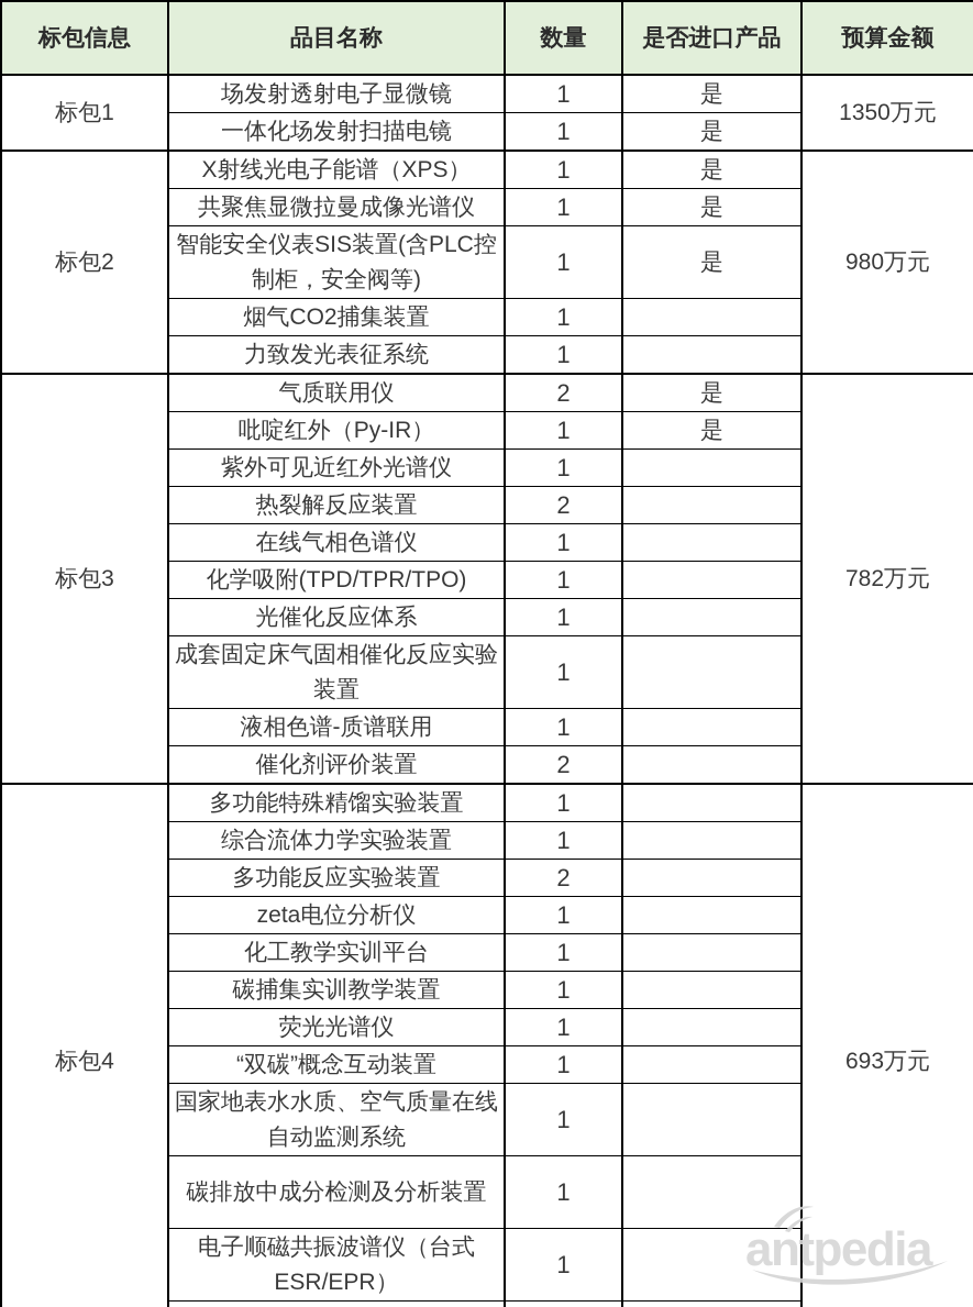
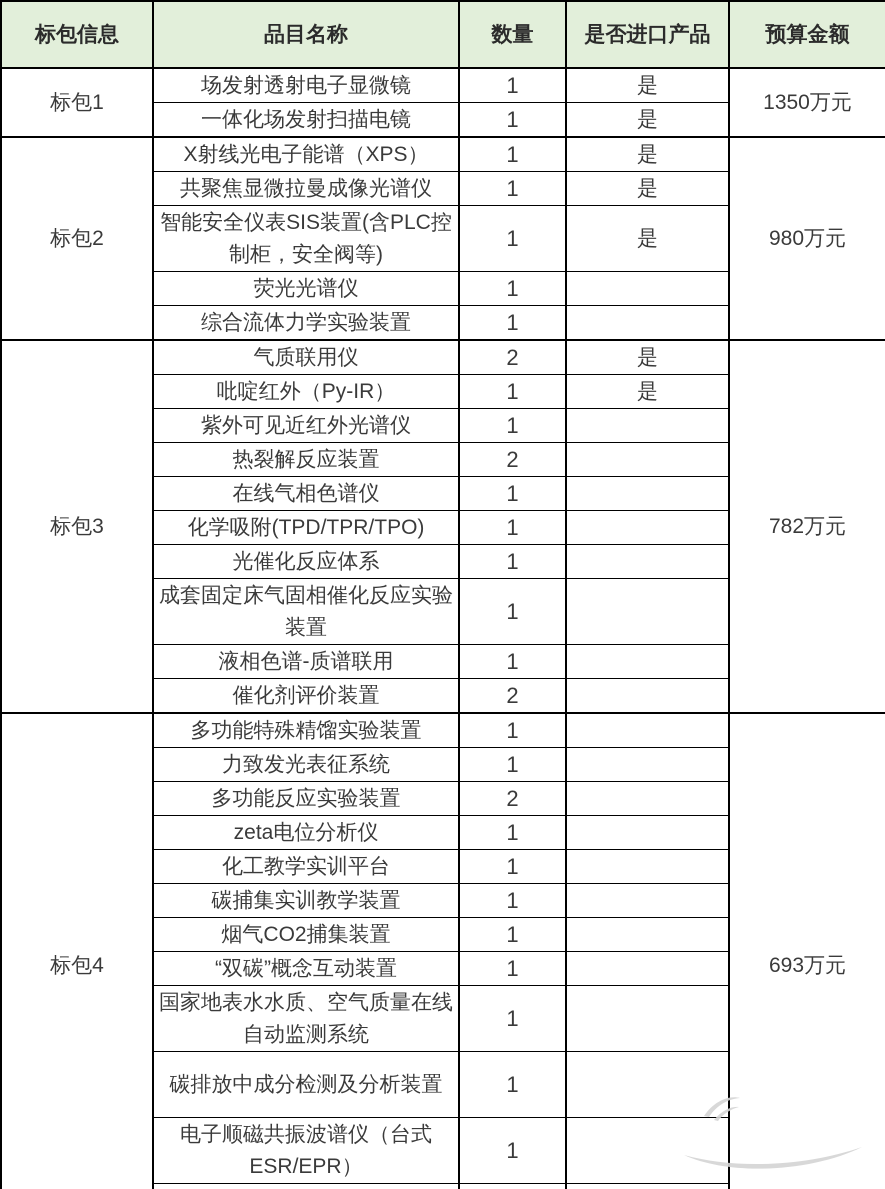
  标包信息	品目名称	数量	是否进口产品	预算金额
  标包1	场发射透射电子显微镜	1	是	1350万元
  一体化场发射扫描电镜	1	是
  标包2	X射线光电子能谱（XPS）	1	是	980万元
  共聚焦显微拉曼成像光谱仪	1	是
  智能安全仪表SIS装置(含PLC控制柜，安全阀等)	1	是
- 烟气CO2捕集装置	1
+ 荧光光谱仪	1
- 力致发光表征系统	1
+ 综合流体力学实验装置	1
  标包3	气质联用仪	2	是	782万元
  吡啶红外（Py-IR）	1	是
  紫外可见近红外光谱仪	1
  热裂解反应装置	2
  在线气相色谱仪	1
  化学吸附(TPD/TPR/TPO)	1
  光催化反应体系	1
  成套固定床气固相催化反应实验装置	1
  液相色谱-质谱联用	1
  催化剂评价装置	2
  标包4	多功能特殊精馏实验装置	1		693万元
- 综合流体力学实验装置	1
+ 力致发光表征系统	1
  多功能反应实验装置	2
  zeta电位分析仪	1
  化工教学实训平台	1
  碳捕集实训教学装置	1
- 荧光光谱仪	1
+ 烟气CO2捕集装置	1
  “双碳”概念互动装置	1
  国家地表水水质、空气质量在线自动监测系统	1
  碳排放中成分检测及分析装置	1
  电子顺磁共振波谱仪（台式ESR/EPR）	1
- antpedia
